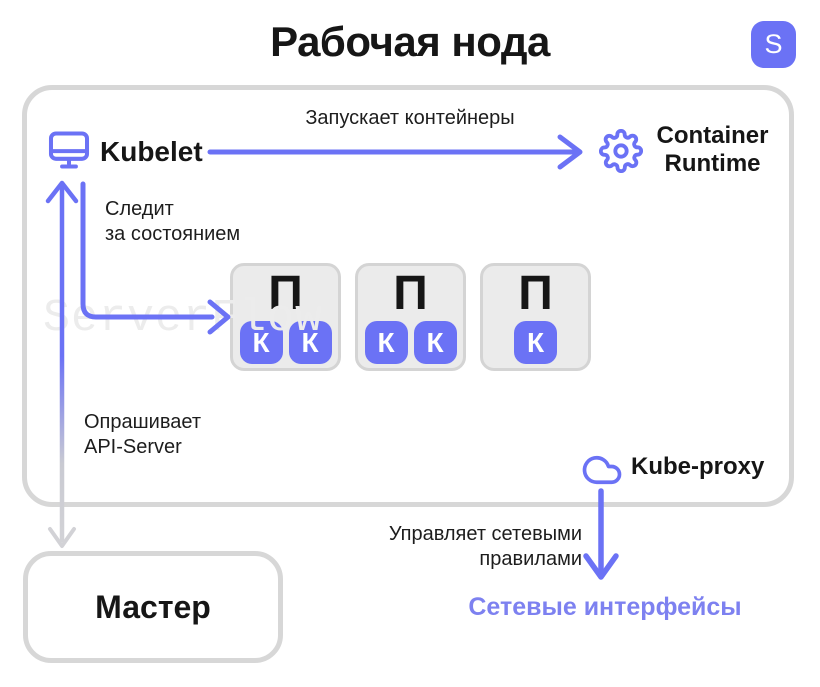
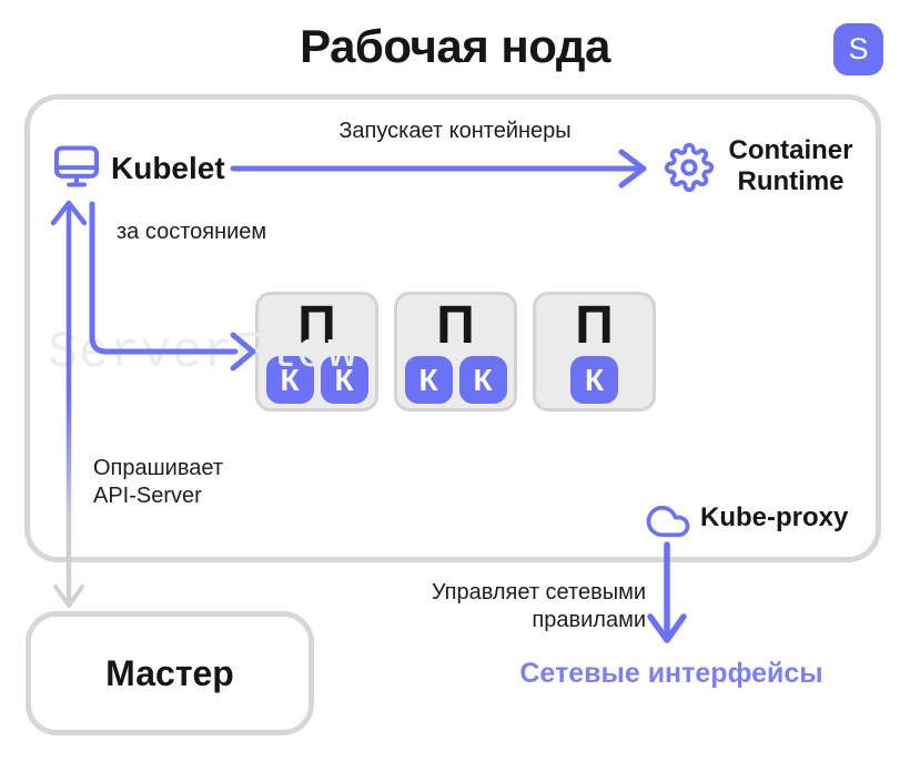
  Рабочая нода
  S
  Kubelet
  Запускает контейнеры
  Container
  Runtime
- Следит
  за состоянием
  П
  К
  К
  П
  К
  К
  П
  К
  Опрашивает
  API-Server
  Kube-proxy
  Управляет сетевыми
  правилами
  Сетевые интерфейсы
  Мастер
